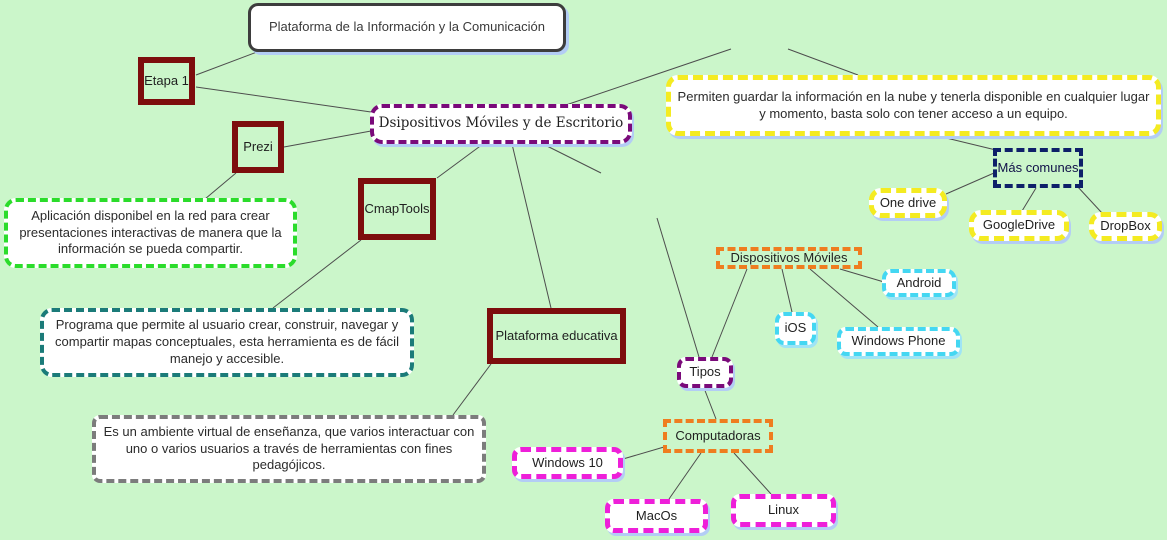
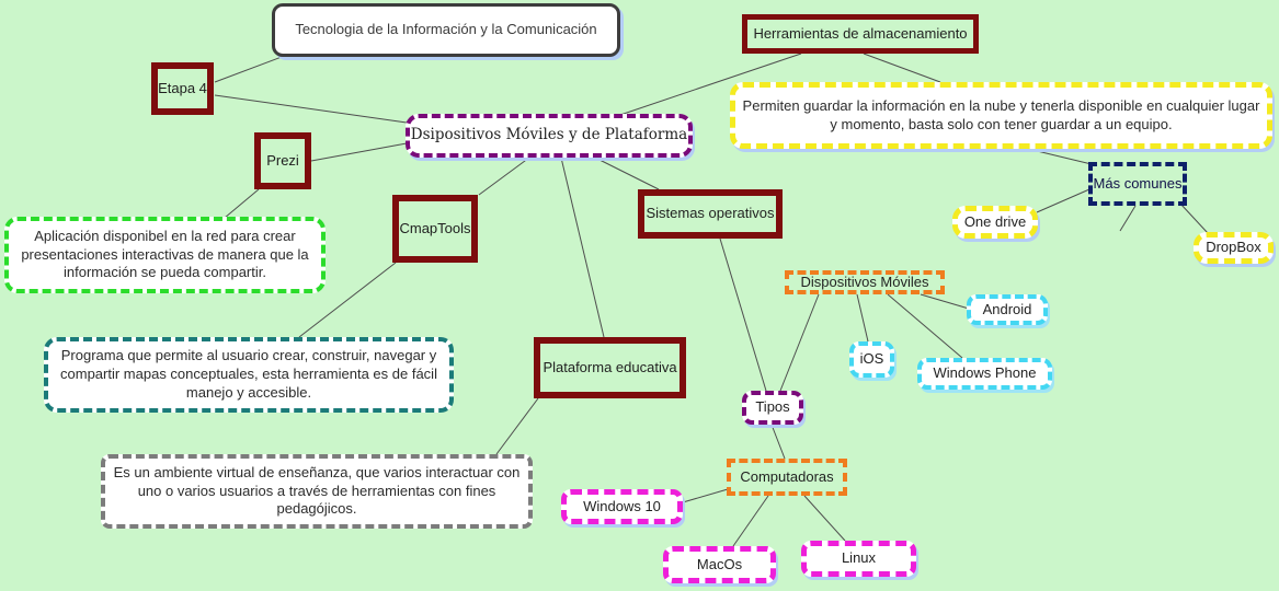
- Plataforma de la Información y la Comunicación
+ Tecnologia de la Información y la Comunicación
- Etapa 1
+ Etapa 4
  Prezi
+ Herramientas de almacenamiento
- Dsipositivos Móviles y de Escritorio
+ Dsipositivos Móviles y de Plataforma
- Permiten guardar la información en la nube y tenerla disponible en cualquier lugar y momento, basta solo con tener acceso a un equipo.
+ Permiten guardar la información en la nube y tenerla disponible en cualquier lugar y momento, basta solo con tener guardar a un equipo.
  Más comunes
  One drive
- GoogleDrive
  DropBox
  Aplicación disponibel en la red para crear presentaciones interactivas de manera que la información se pueda compartir.
  CmapTools
+ Sistemas operativos
  Dispositivos Móviles
  Android
  iOS
  Windows Phone
  Programa que permite al usuario crear, construir, navegar y compartir mapas conceptuales, esta herramienta es de fácil manejo y accesible.
  Plataforma educativa
  Tipos
  Es un ambiente virtual de enseñanza, que varios interactuar con uno o varios usuarios a través de herramientas con fines pedagójicos.
  Computadoras
  Windows 10
  MacOs
  Linux
